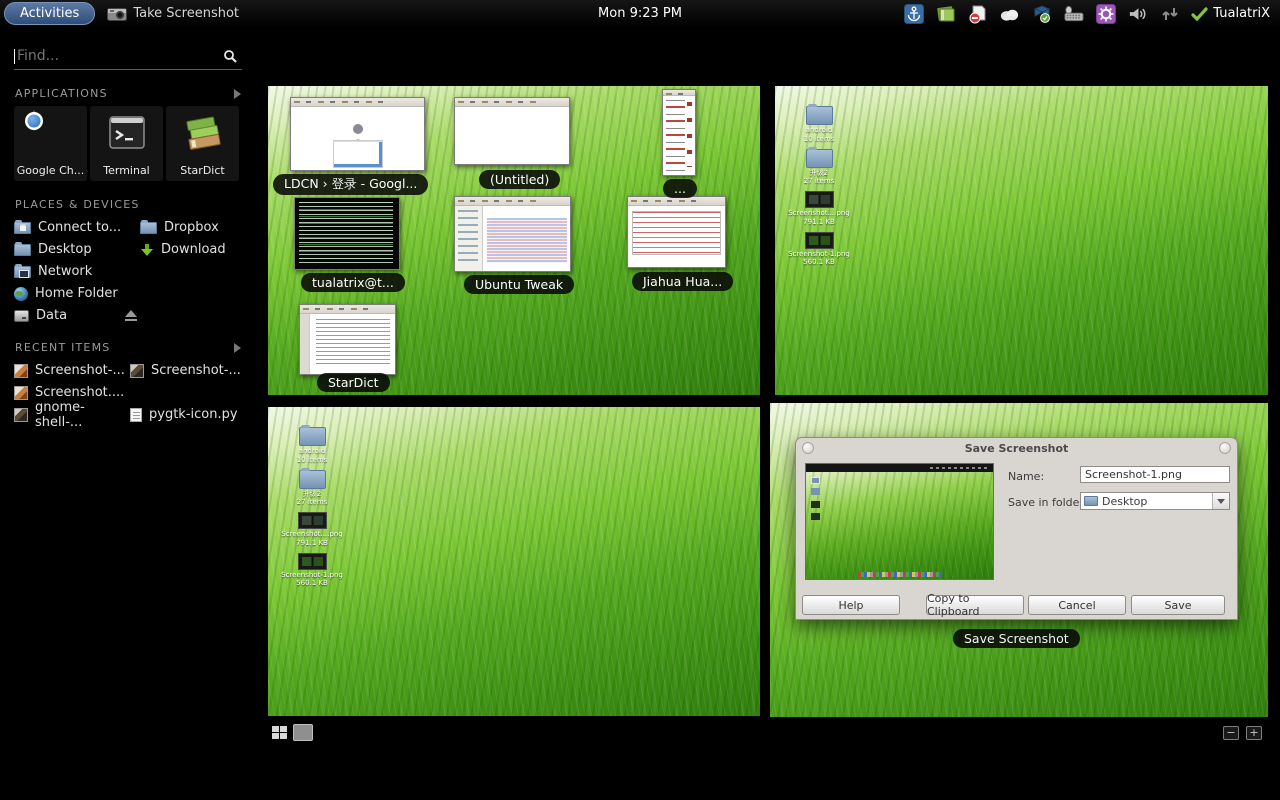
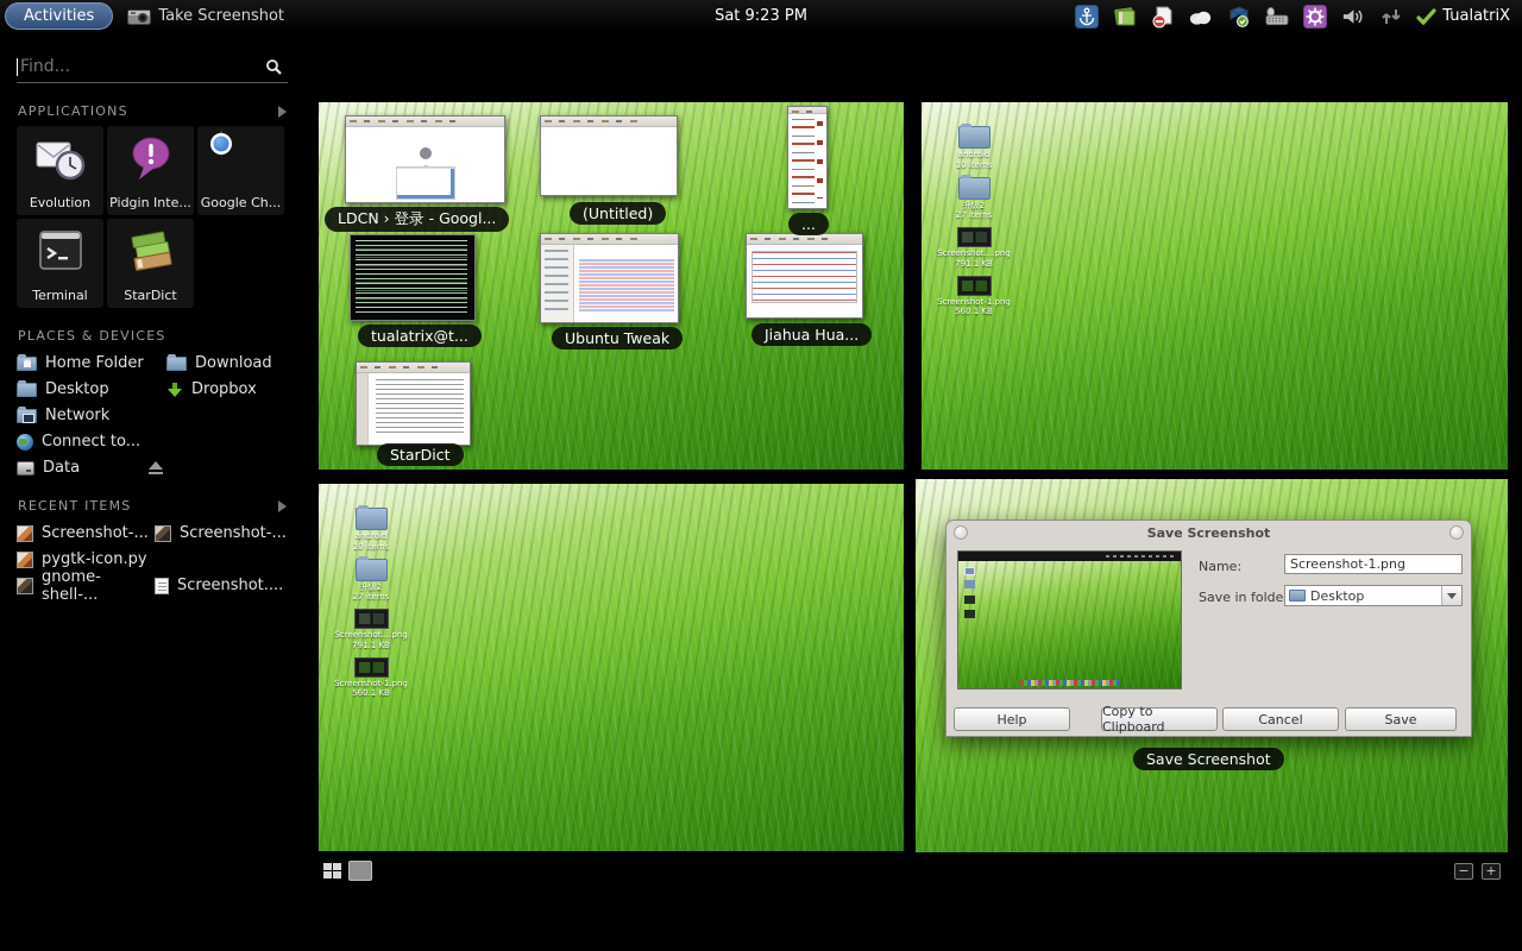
  Activities
  Take Screenshot
- Mon 9:23 PM
+ Sat 9:23 PM
  TualatriX
  Find...
  APPLICATIONS
+ Evolution
+ Pidgin Inte...
  Google Ch...
  Terminal
  StarDict
  PLACES & DEVICES
- Connect to...
+ Home Folder
- Dropbox
+ Download
  Desktop
- Download
+ Dropbox
  Network
- Home Folder
+ Connect to...
  Data
  RECENT ITEMS
  Screenshot-...
  Screenshot-...
- Screenshot....
+ pygtk-icon.py
  gnome-shell-...
- pygtk-icon.py
+ Screenshot....
  LDCN › 登录 - Googl...
  (Untitled)
  ...
  tualatrix@t...
  Ubuntu Tweak
  Jiahua Hua...
  StarDict
  android
  10 items
  升级2
  27 items
  Screenshot....png
  791.1 KB
  Screenshot-1.png
  560.1 KB
  android
  10 items
  升级2
  27 items
  Screenshot....png
  791.1 KB
  Screenshot-1.png
  560.1 KB
  Save Screenshot
  Name:
  Screenshot-1.png
  Save in folde
  Desktop
  Help
  Copy to Clipboard
  Cancel
  Save
  Save Screenshot
  −
  +
